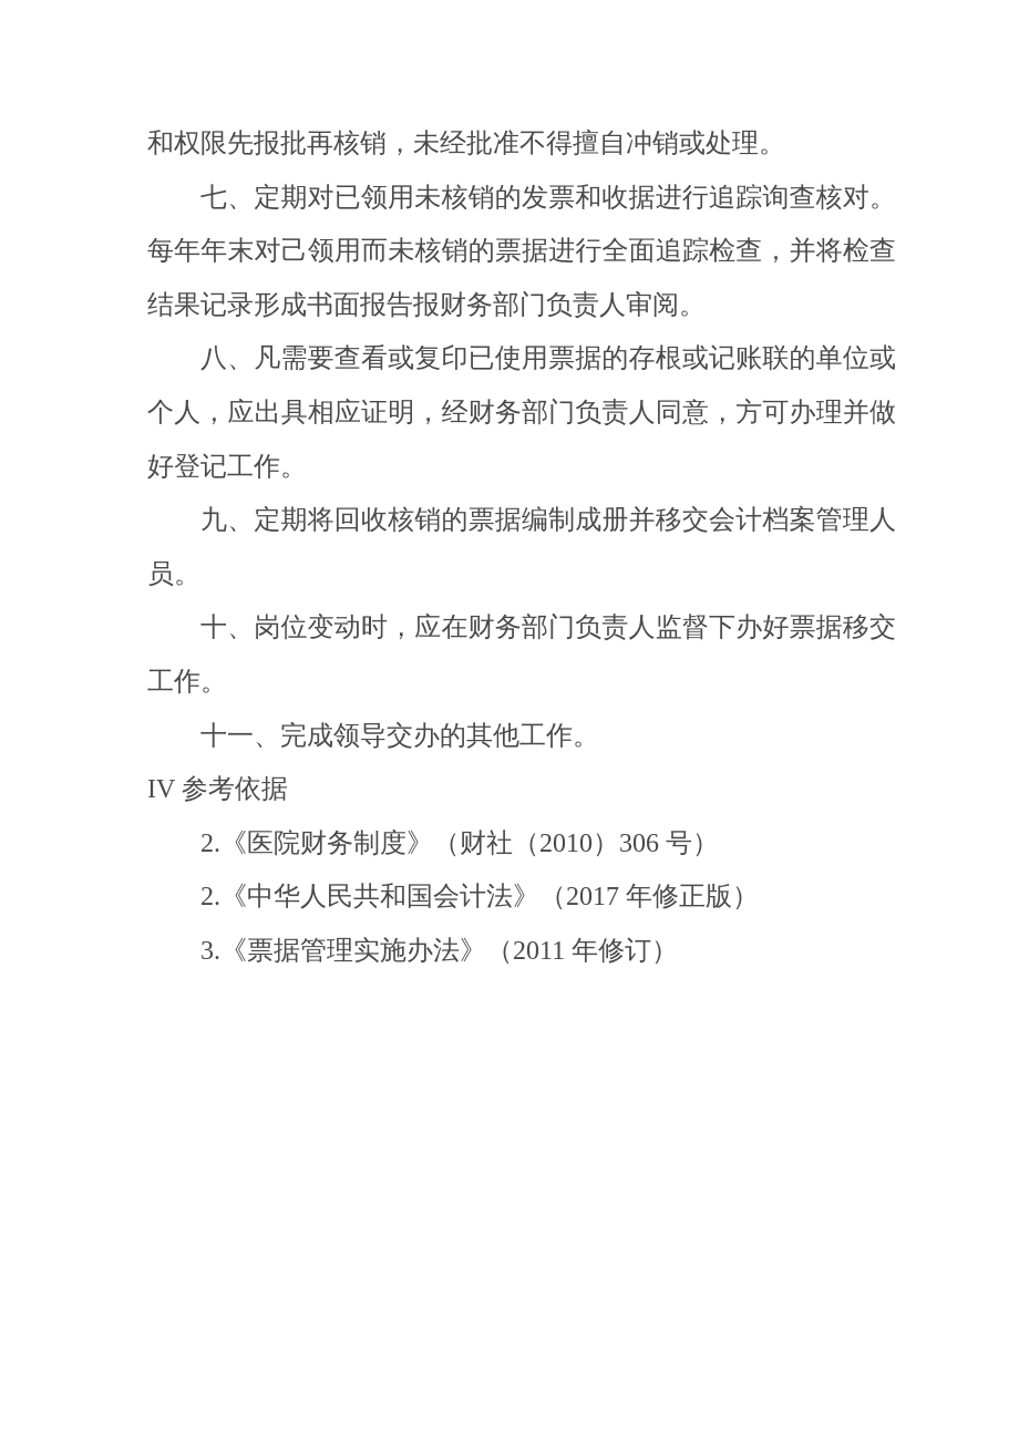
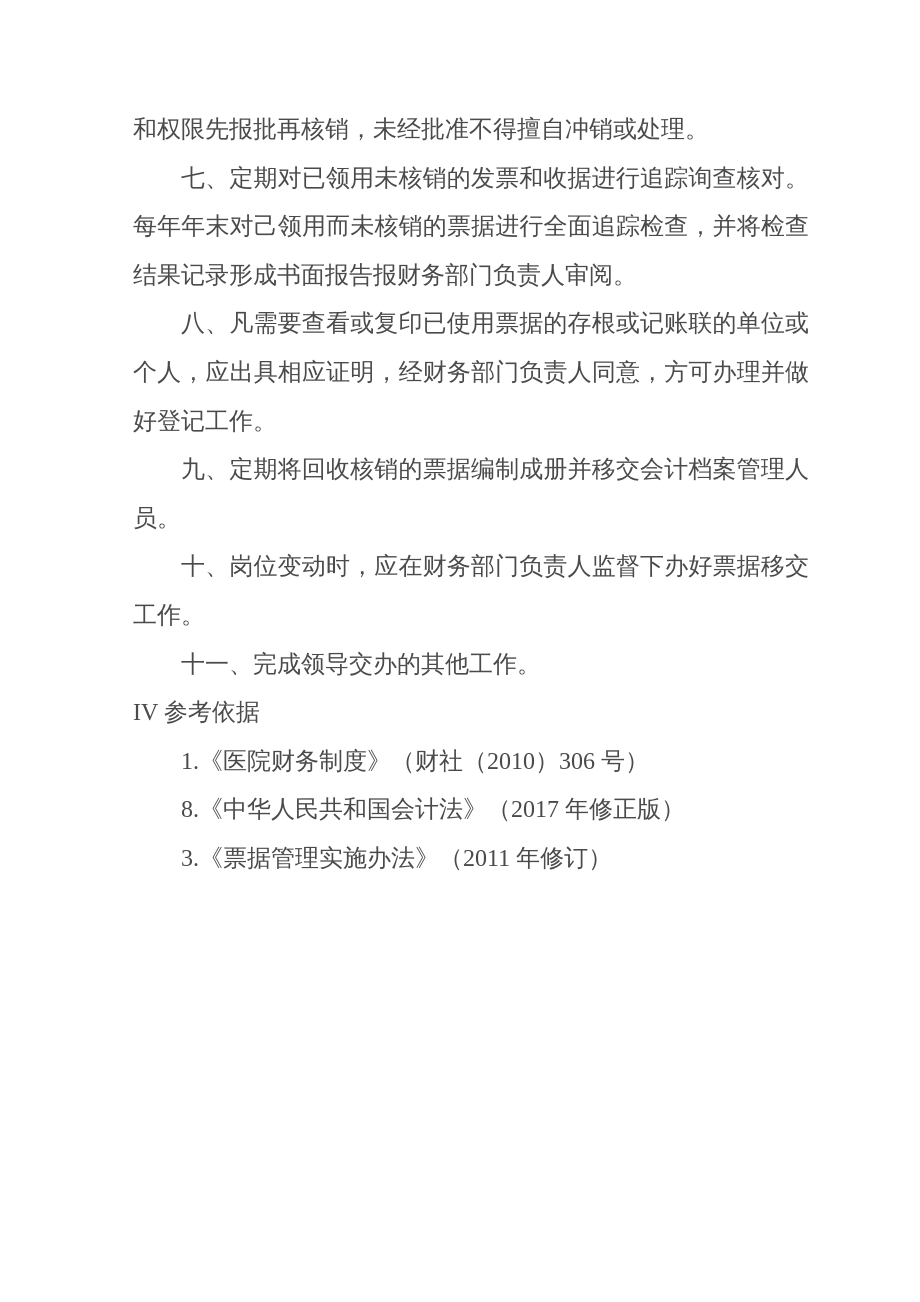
  和权限先报批再核销，未经批准不得擅自冲销或处理。
  七、定期对已领用未核销的发票和收据进行追踪询查核对。每年年末对己领用而未核销的票据进行全面追踪检查，并将检查结果记录形成书面报告报财务部门负责人审阅。
  八、凡需要查看或复印已使用票据的存根或记账联的单位或个人，应出具相应证明，经财务部门负责人同意，方可办理并做好登记工作。
  九、定期将回收核销的票据编制成册并移交会计档案管理人员。
  十、岗位变动时，应在财务部门负责人监督下办好票据移交工作。
  十一、完成领导交办的其他工作。
  IV 参考依据
- 2.《医院财务制度》（财社（2010）306 号）
+ 1.《医院财务制度》（财社（2010）306 号）
- 2.《中华人民共和国会计法》（2017 年修正版）
+ 8.《中华人民共和国会计法》（2017 年修正版）
  3.《票据管理实施办法》（2011 年修订）
